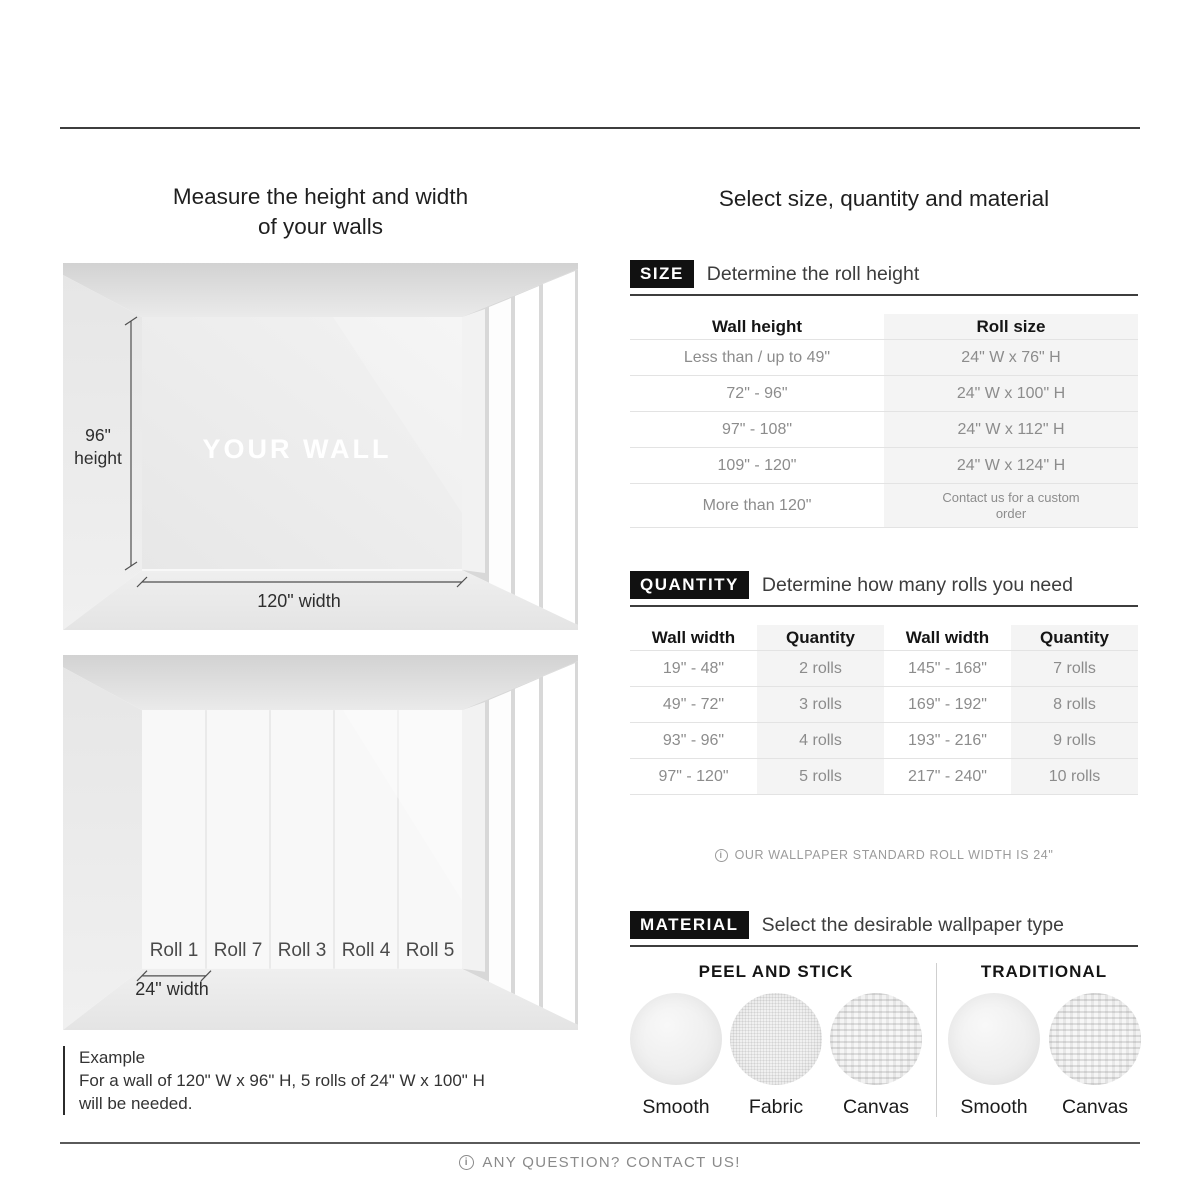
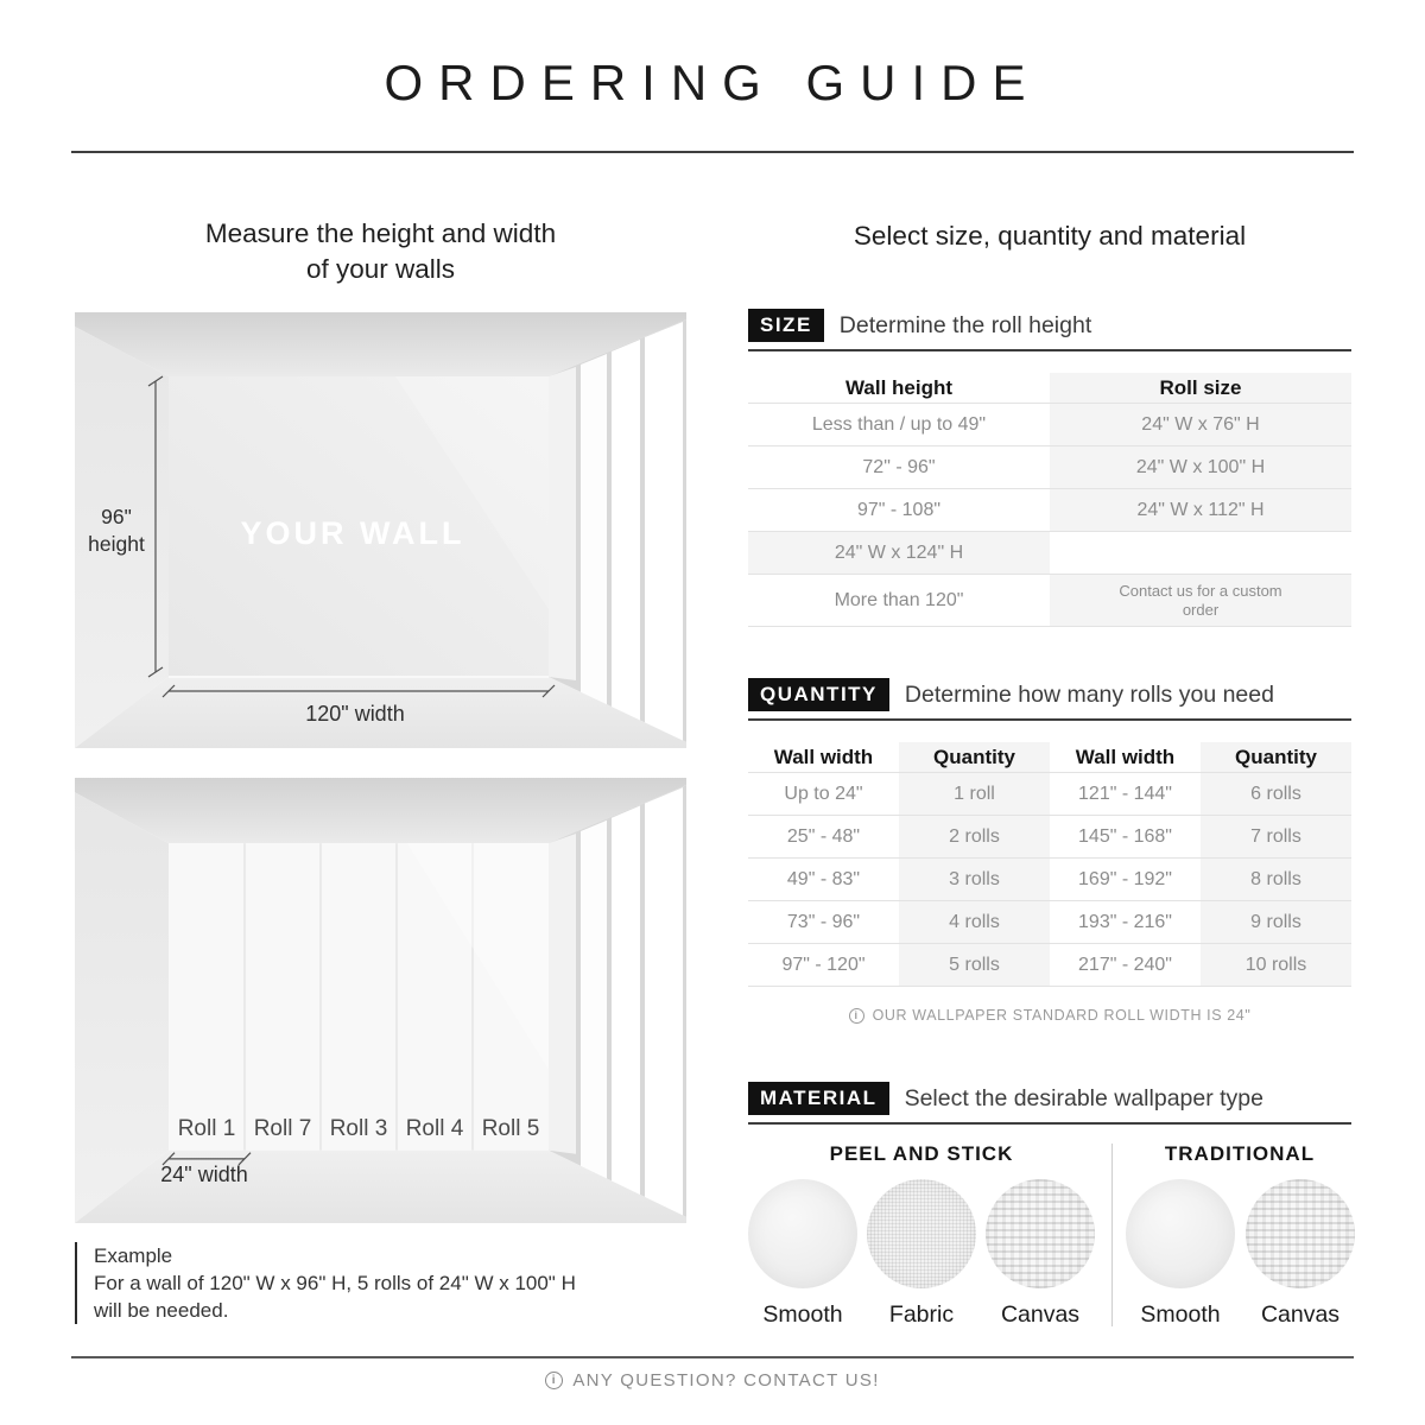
+ ORDERING GUIDE
  Measure the height and width
  of your walls
  96"
  height
  120" width
  Roll 1
  Roll 7
  Roll 3
  Roll 4
  Roll 5
  24" width
  Example
  For a wall of 120" W x 96" H, 5 rolls of 24" W x 100" H
  will be needed.
  Select size, quantity and material
  SIZE
  Determine the roll height
  Wall height
  Roll size
  Less than / up to 49"
  24" W x 76" H
  72" - 96"
  24" W x 100" H
  97" - 108"
  24" W x 112" H
- 109" - 120"
  24" W x 124" H
  More than 120"
  Contact us for a custom order
  QUANTITY
  Determine how many rolls you need
  Wall width
  Quantity
  Wall width
  Quantity
+ Up to 24"
+ 1 roll
+ 121" - 144"
+ 6 rolls
- 19" - 48"
+ 25" - 48"
  2 rolls
  145" - 168"
  7 rolls
- 49" - 72"
+ 49" - 83"
  3 rolls
  169" - 192"
  8 rolls
- 93" - 96"
+ 73" - 96"
  4 rolls
  193" - 216"
  9 rolls
  97" - 120"
  5 rolls
  217" - 240"
  10 rolls
  i
  OUR WALLPAPER STANDARD ROLL WIDTH IS 24"
  MATERIAL
  Select the desirable wallpaper type
  PEEL AND STICK
  TRADITIONAL
  Smooth
  Fabric
  Canvas
  Smooth
  Canvas
  i
  ANY QUESTION? CONTACT US!
